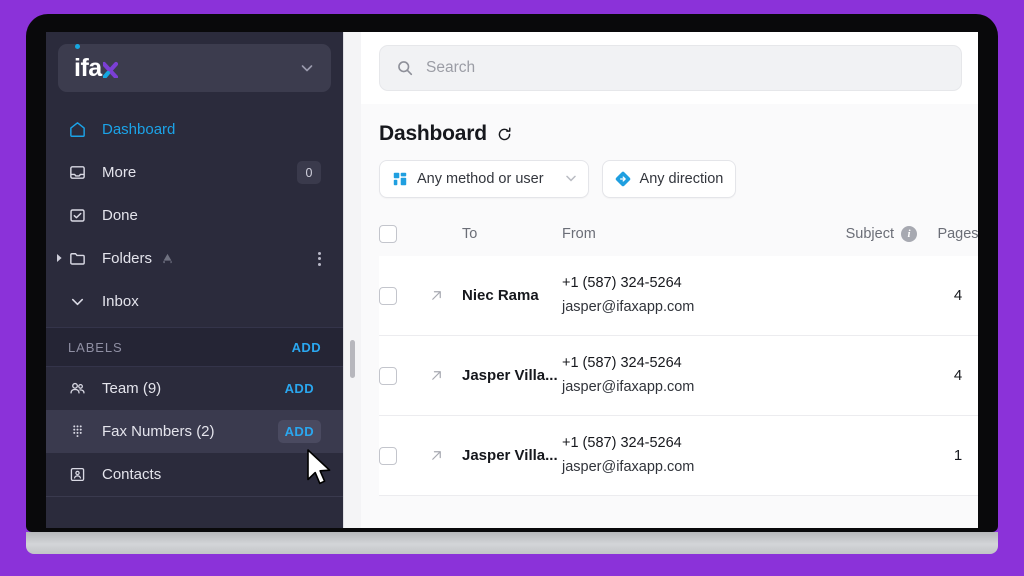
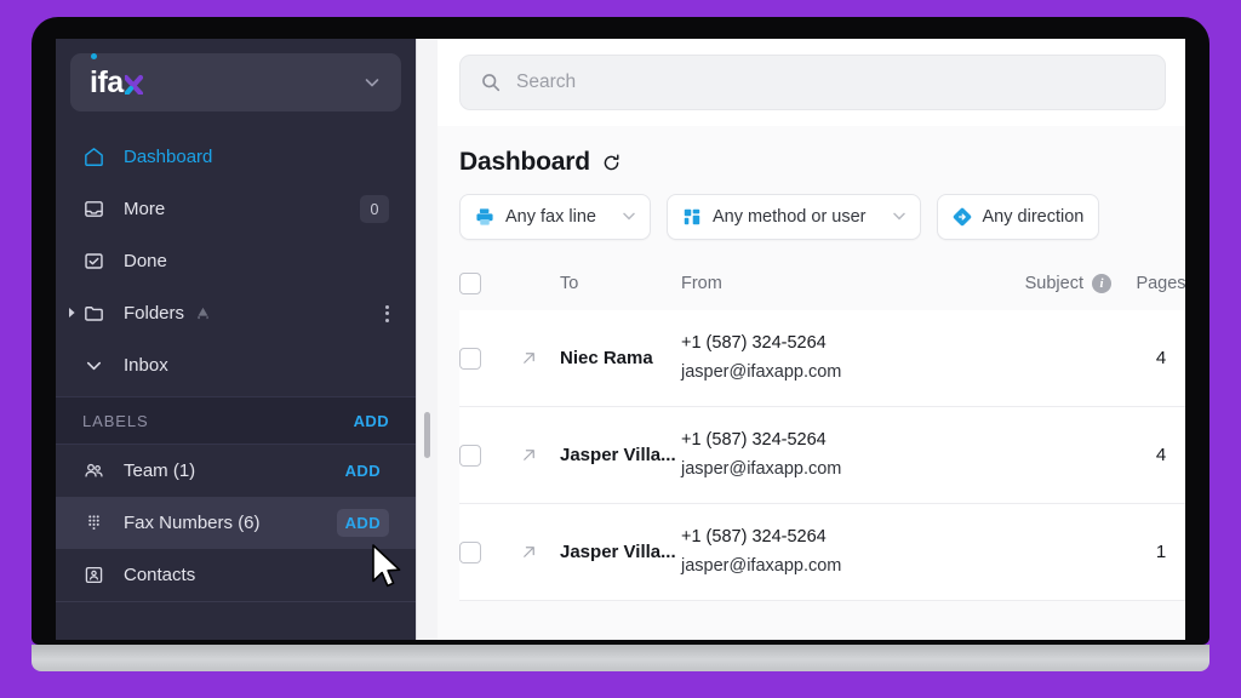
  i
  fa
  Dashboard
  More
  0
  Done
  Folders
  Inbox
  LABELS
  ADD
- Team (9)
+ Team (1)
  ADD
- Fax Numbers (2)
+ Fax Numbers (6)
  ADD
  Contacts
  Search
  Dashboard
+ Any fax line
  Any method or user
  Any direction
  To
  From
  Subject
  i
  Pages
  Niec Rama
  +1 (587) 324-5264
  jasper@ifaxapp.com
  4
  Jasper Villa...
  +1 (587) 324-5264
  jasper@ifaxapp.com
  4
  Jasper Villa...
  +1 (587) 324-5264
  jasper@ifaxapp.com
  1
